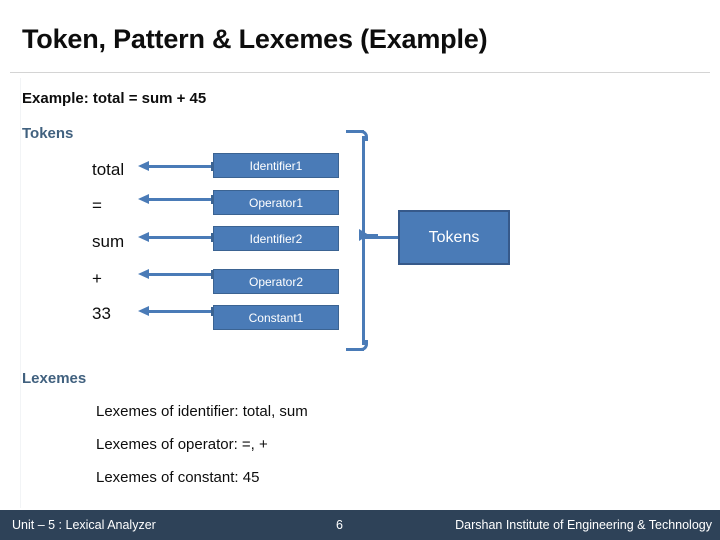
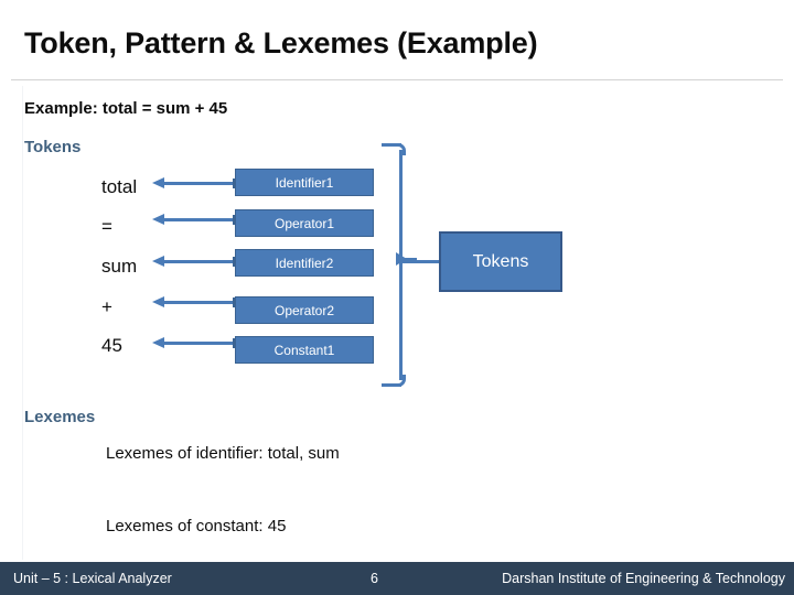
  Token, Pattern & Lexemes (Example)
  Example: total = sum + 45
  Tokens
  total
  Identifier1
  =
  Operator1
  sum
  Identifier2
  +
  Operator2
- 33
+ 45
  Constant1
  Tokens
  Lexemes
  Lexemes of identifier: total, sum
- Lexemes of operator: =, +
  Lexemes of constant: 45
  Unit – 5 : Lexical Analyzer
  6
  Darshan Institute of Engineering & Technology
